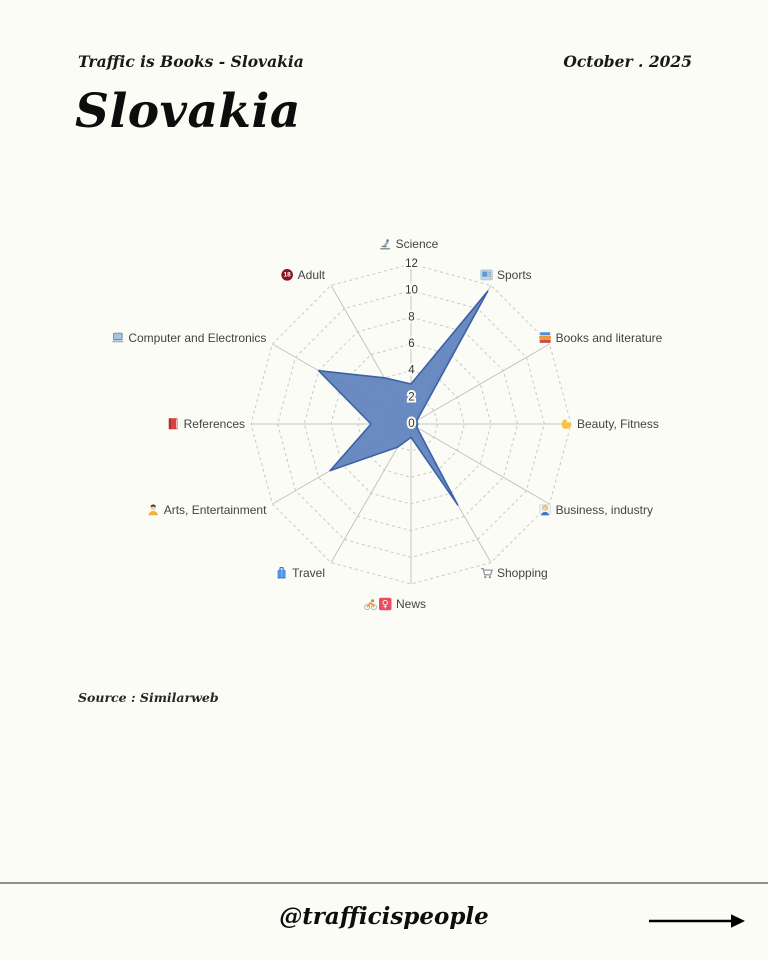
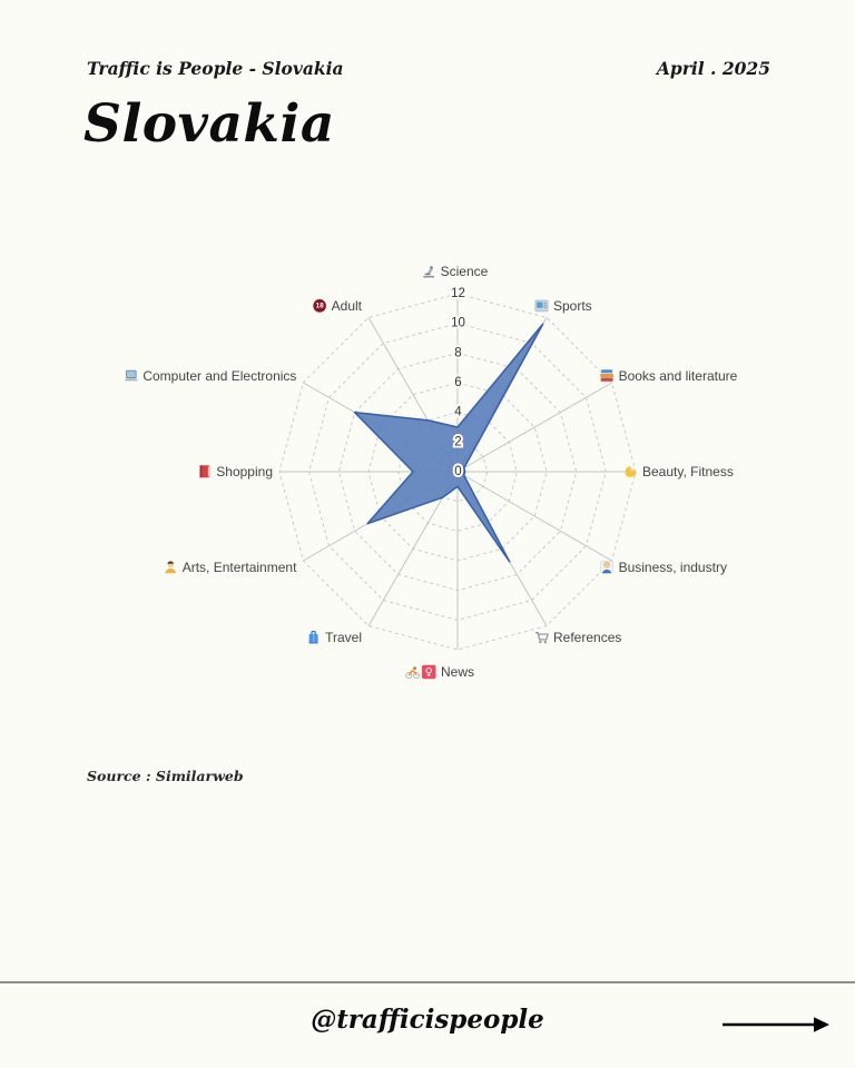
- Traffic is Books - Slovakia
+ Traffic is People - Slovakia
- October . 2025
+ April . 2025
  Slovakia
  0
  2
  4
  6
  8
  10
  12
  Science
  Sports
  Books and literature
  Beauty, Fitness
  Business, industry
- Shopping
+ References
  News
  ♀
  Travel
  Arts, Entertainment
- References
+ Shopping
  Computer and Electronics
  Adult
  Source : Similarweb
  @trafficispeople
